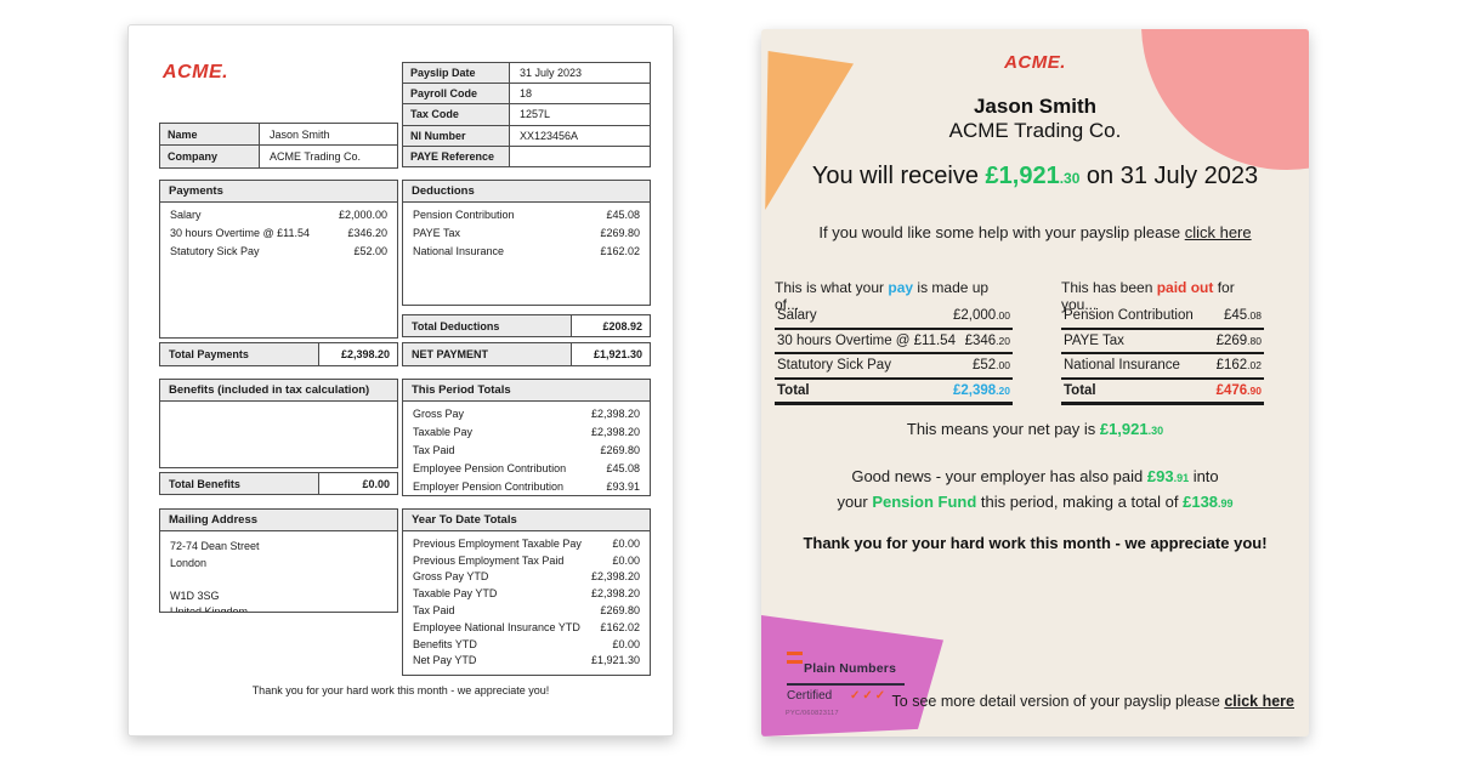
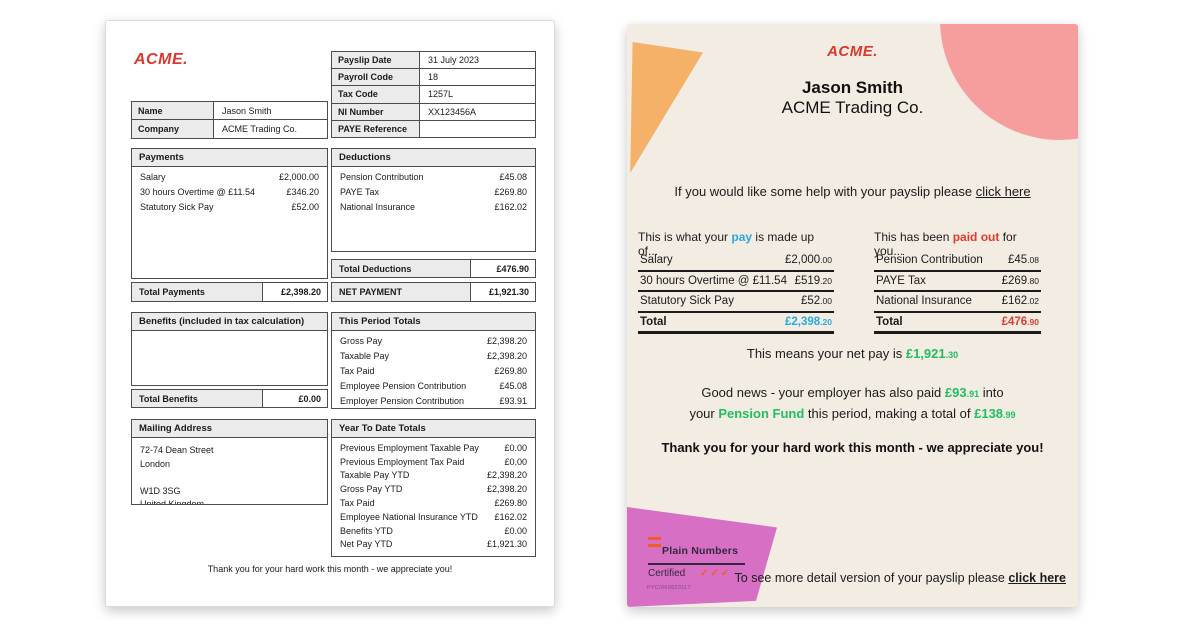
  ACME.
  Payslip Date
  31 July 2023
  Payroll Code
  18
  Tax Code
  1257L
  NI Number
  XX123456A
  PAYE Reference
  Name
  Jason Smith
  Company
  ACME Trading Co.
  Payments
  Salary
  £2,000.00
  30 hours Overtime @ £11.54
  £346.20
  Statutory Sick Pay
  £52.00
  Total Payments
  £2,398.20
  Deductions
  Pension Contribution
  £45.08
  PAYE Tax
  £269.80
  National Insurance
  £162.02
  Total Deductions
- £208.92
+ £476.90
  NET PAYMENT
  £1,921.30
  Benefits (included in tax calculation)
  Total Benefits
  £0.00
  This Period Totals
  Gross Pay
  £2,398.20
  Taxable Pay
  £2,398.20
  Tax Paid
  £269.80
  Employee Pension Contribution
  £45.08
  Employer Pension Contribution
  £93.91
  Mailing Address
  72-74 Dean Street
  London
  W1D 3SG
  United Kingdom
  Year To Date Totals
  Previous Employment Taxable Pay
  £0.00
  Previous Employment Tax Paid
  £0.00
- Gross Pay YTD
+ Taxable Pay YTD
  £2,398.20
- Taxable Pay YTD
+ Gross Pay YTD
  £2,398.20
  Tax Paid
  £269.80
  Employee National Insurance YTD
  £162.02
  Benefits YTD
  £0.00
  Net Pay YTD
  £1,921.30
  Thank you for your hard work this month - we appreciate you!
  ACME.
  Jason Smith
  ACME Trading Co.
- You will receive £1,921.30 on 31 July 2023
  If you would like some help with your payslip please click here
  This is what your pay is made up of...
  This has been paid out for you...
  Salary
  £2,000
  .00
  30 hours Overtime @ £11.54
- £346
+ £519
  .20
  Statutory Sick Pay
  £52
  .00
  Total
  £2,398
  .20
  Pension Contribution
  £45
  .08
  PAYE Tax
  £269
  .80
  National Insurance
  £162
  .02
  Total
  £476
  .90
  This means your net pay is £1,921.30
  Good news - your employer has also paid £93.91 into
  your Pension Fund this period, making a total of £138.99
  Thank you for your hard work this month - we appreciate you!
  Plain Numbers
  Certified
  ✓✓✓
  To see more detail version of your payslip please click here
